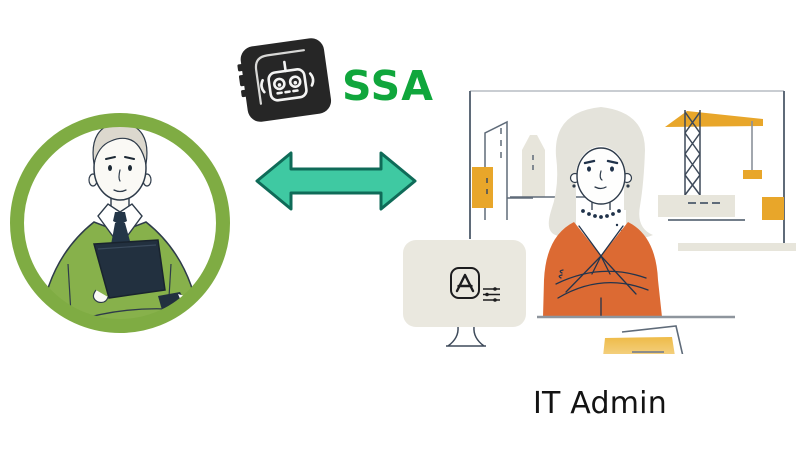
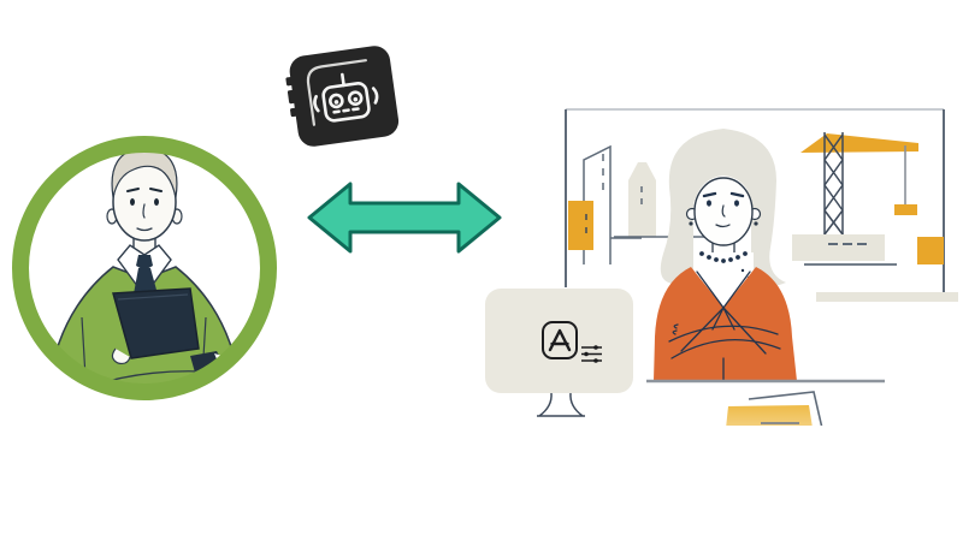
- SSA
- IT Admin
